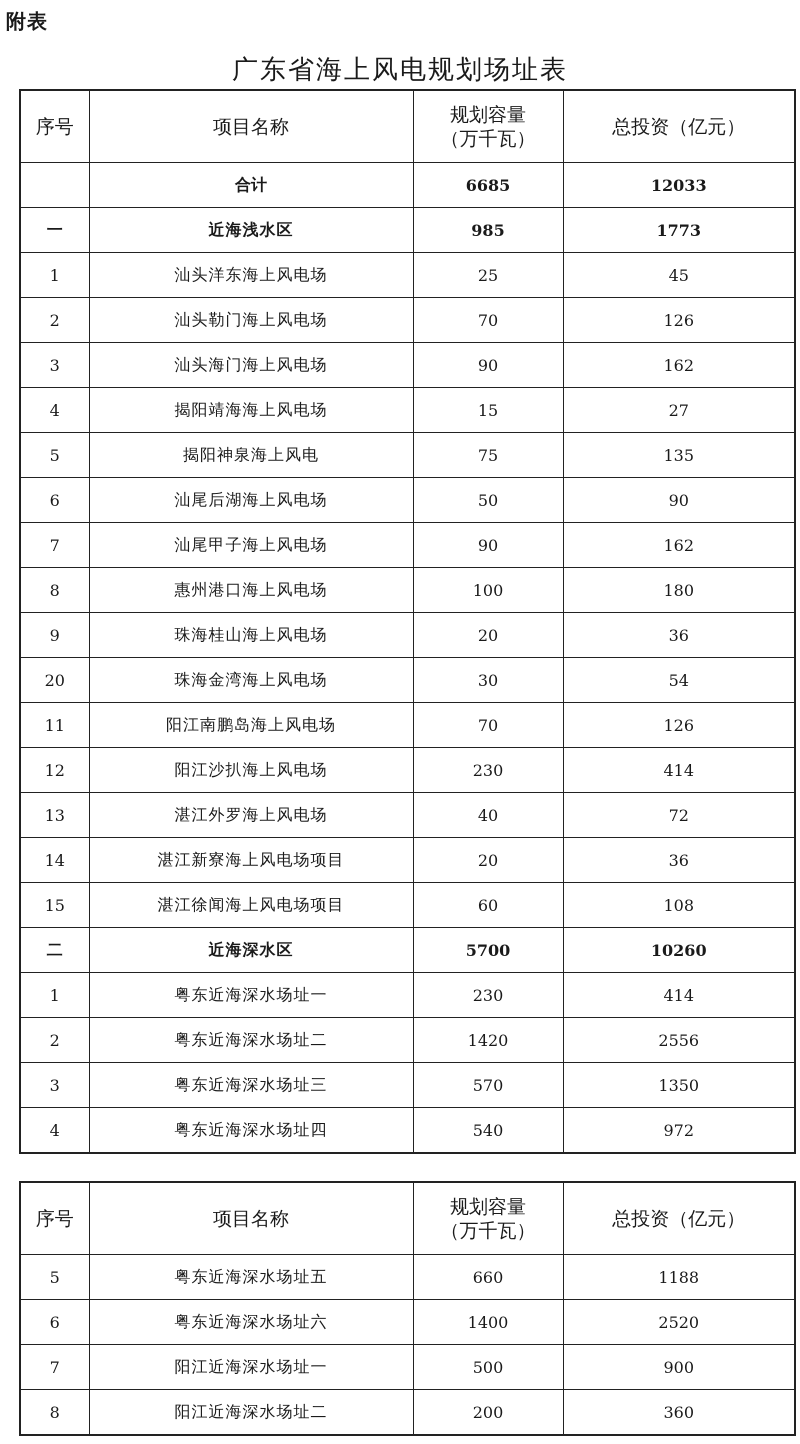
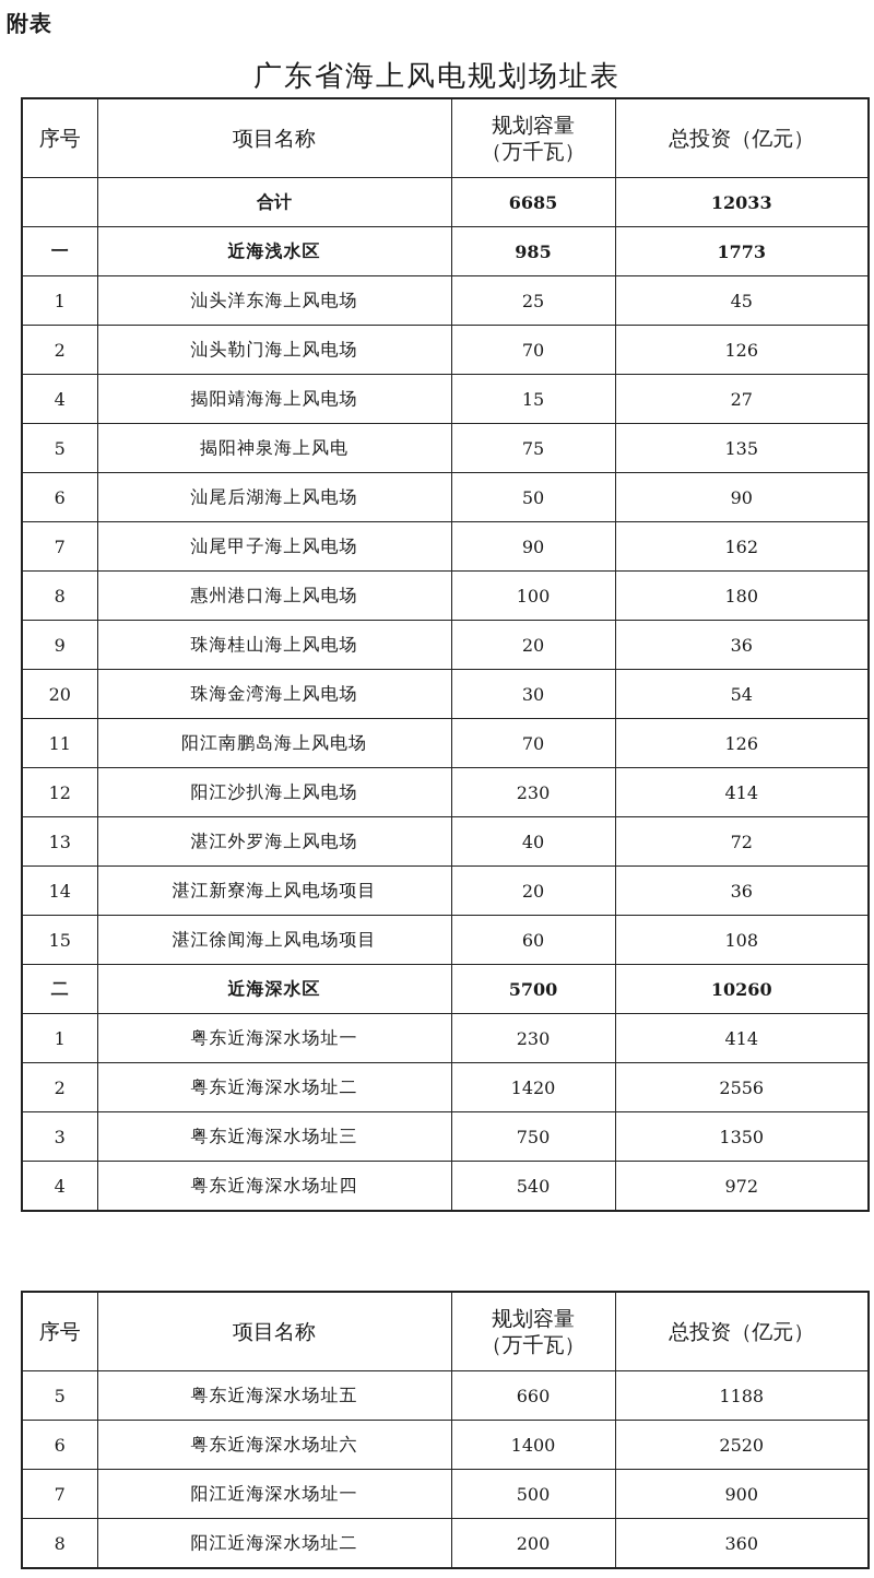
  附表
  广东省海上风电规划场址表
  序号	项目名称	规划容量 （万千瓦）	总投资（亿元）
  	合计	6685	12033
  一	近海浅水区	985	1773
  1	汕头洋东海上风电场	25	45
  2	汕头勒门海上风电场	70	126
- 3	汕头海门海上风电场	90	162
  4	揭阳靖海海上风电场	15	27
  5	揭阳神泉海上风电	75	135
  6	汕尾后湖海上风电场	50	90
  7	汕尾甲子海上风电场	90	162
  8	惠州港口海上风电场	100	180
  9	珠海桂山海上风电场	20	36
  20	珠海金湾海上风电场	30	54
  11	阳江南鹏岛海上风电场	70	126
  12	阳江沙扒海上风电场	230	414
  13	湛江外罗海上风电场	40	72
  14	湛江新寮海上风电场项目	20	36
  15	湛江徐闻海上风电场项目	60	108
  二	近海深水区	5700	10260
  1	粤东近海深水场址一	230	414
  2	粤东近海深水场址二	1420	2556
- 3	粤东近海深水场址三	570	1350
+ 3	粤东近海深水场址三	750	1350
  4	粤东近海深水场址四	540	972
  序号	项目名称	规划容量 （万千瓦）	总投资（亿元）
  5	粤东近海深水场址五	660	1188
  6	粤东近海深水场址六	1400	2520
  7	阳江近海深水场址一	500	900
  8	阳江近海深水场址二	200	360
